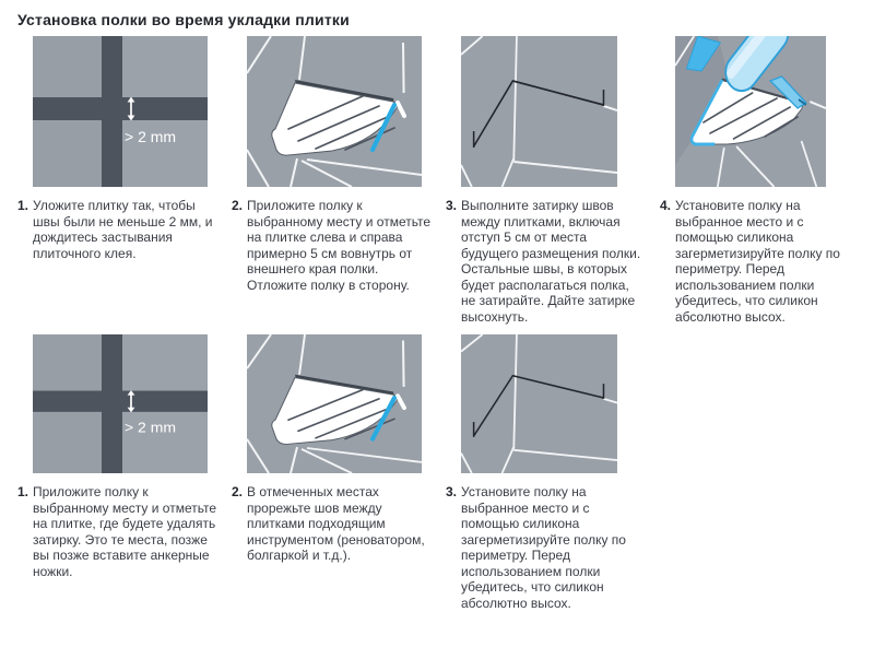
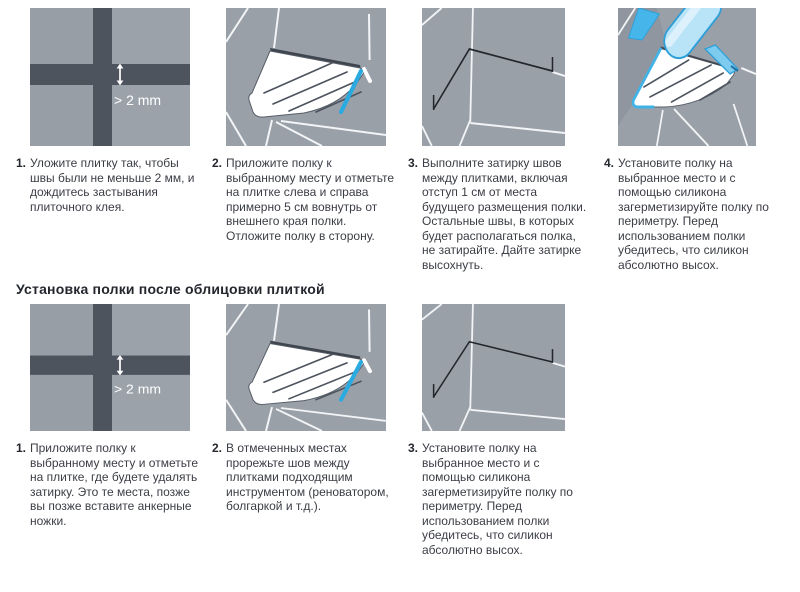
- Установка полки во время укладки плитки
  1.
  Уложите плитку так, чтобы швы были не меньше 2 мм, и дождитесь застывания плиточного клея.
  2.
  Приложите полку к выбранному месту и отметьте на плитке слева и справа примерно 5 см вовнутрь от внешнего края полки. Отложите полку в сторону.
  3.
- Выполните затирку швов между плитками, включая отступ 5 см от места будущего размещения полки. Остальные швы, в которых будет располагаться полка, не затирайте. Дайте затирке высохнуть.
+ Выполните затирку швов между плитками, включая отступ 1 см от места будущего размещения полки. Остальные швы, в которых будет располагаться полка, не затирайте. Дайте затирке высохнуть.
  4.
  Установите полку на выбранное место и с помощью силикона загерметизируйте полку по периметру. Перед использованием полки убедитесь, что силикон абсолютно высох.
+ Установка полки после облицовки плиткой
  1.
  Приложите полку к выбранному месту и отметьте на плитке, где будете удалять затирку. Это те места, позже вы позже вставите анкерные ножки.
  2.
  В отмеченных местах прорежьте шов между плитками подходящим инструментом (реноватором, болгаркой и т.д.).
  3.
  Установите полку на выбранное место и с помощью силикона загерметизируйте полку по периметру. Перед использованием полки убедитесь, что силикон абсолютно высох.
